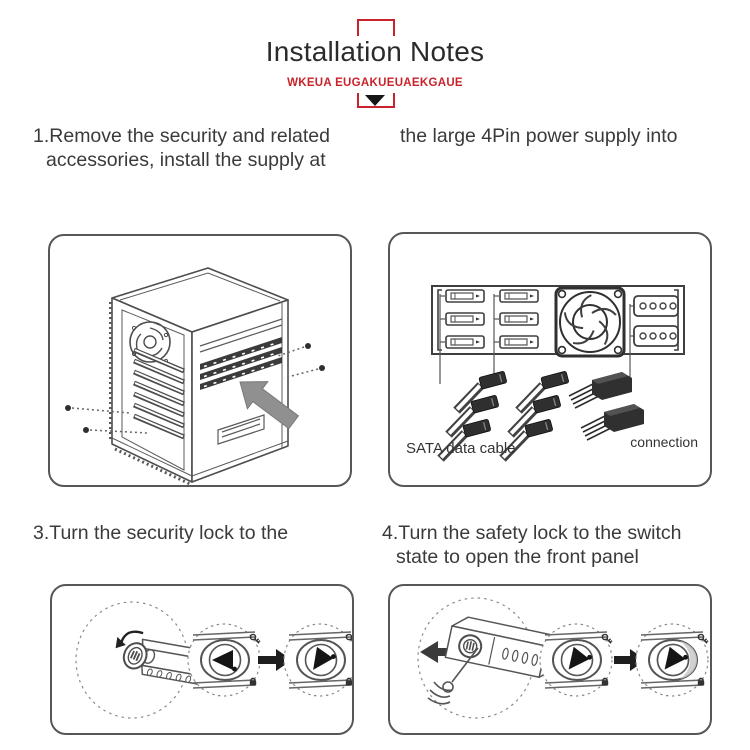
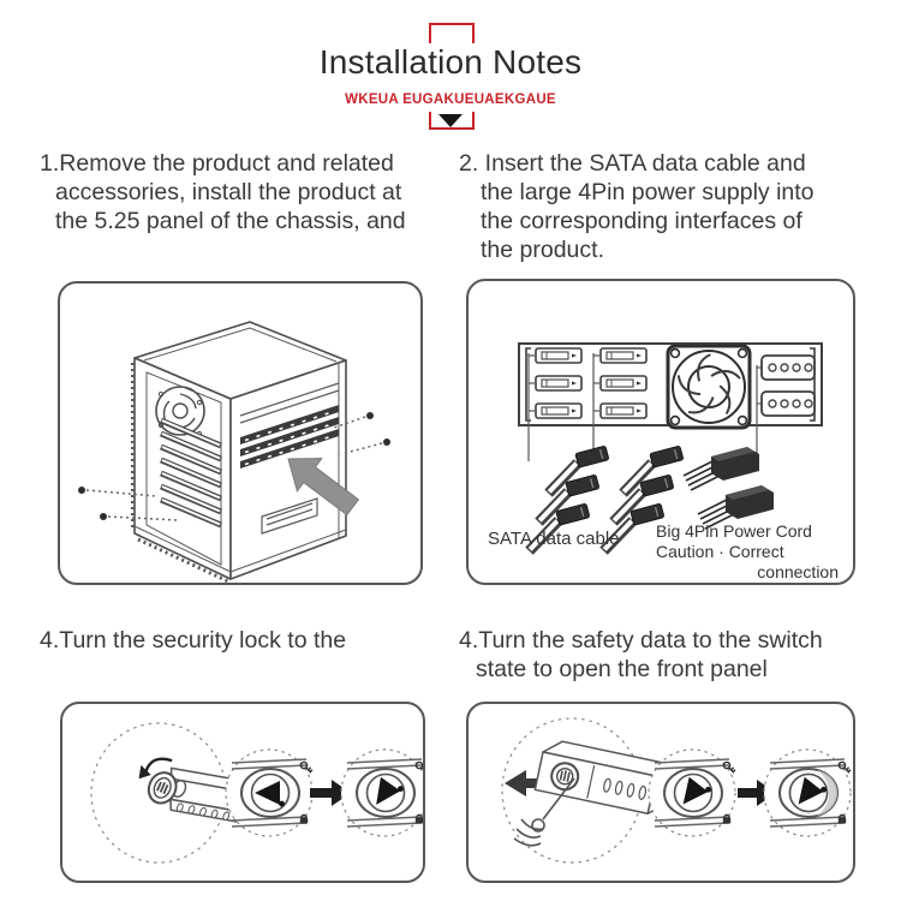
  Installation Notes
  WKEUA EUGAKUEUAEKGAUE
- 1.Remove the security and related
+ 1.Remove the product and related
- accessories, install the supply at
+ accessories, install the product at
+ the 5.25 panel of the chassis, and
+ 2. Insert the SATA data cable and
  the large 4Pin power supply into
+ the corresponding interfaces of
+ the product.
- 3.Turn the security lock to the
+ 4.Turn the security lock to the
- 4.Turn the safety lock to the switch
+ 4.Turn the safety data to the switch
  state to open the front panel
  SATA data cable
+ Big 4Pin Power Cord
+ Caution · Correct
  connection
